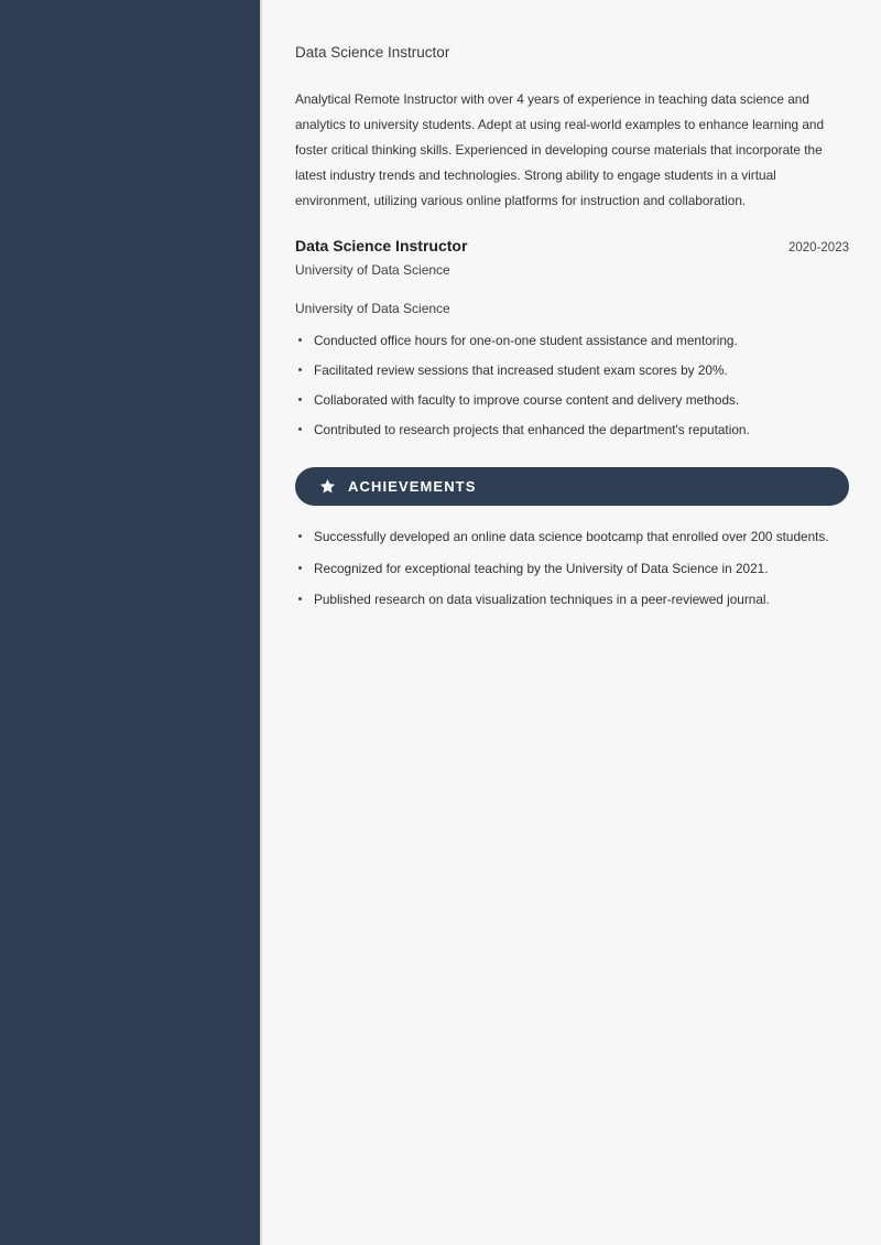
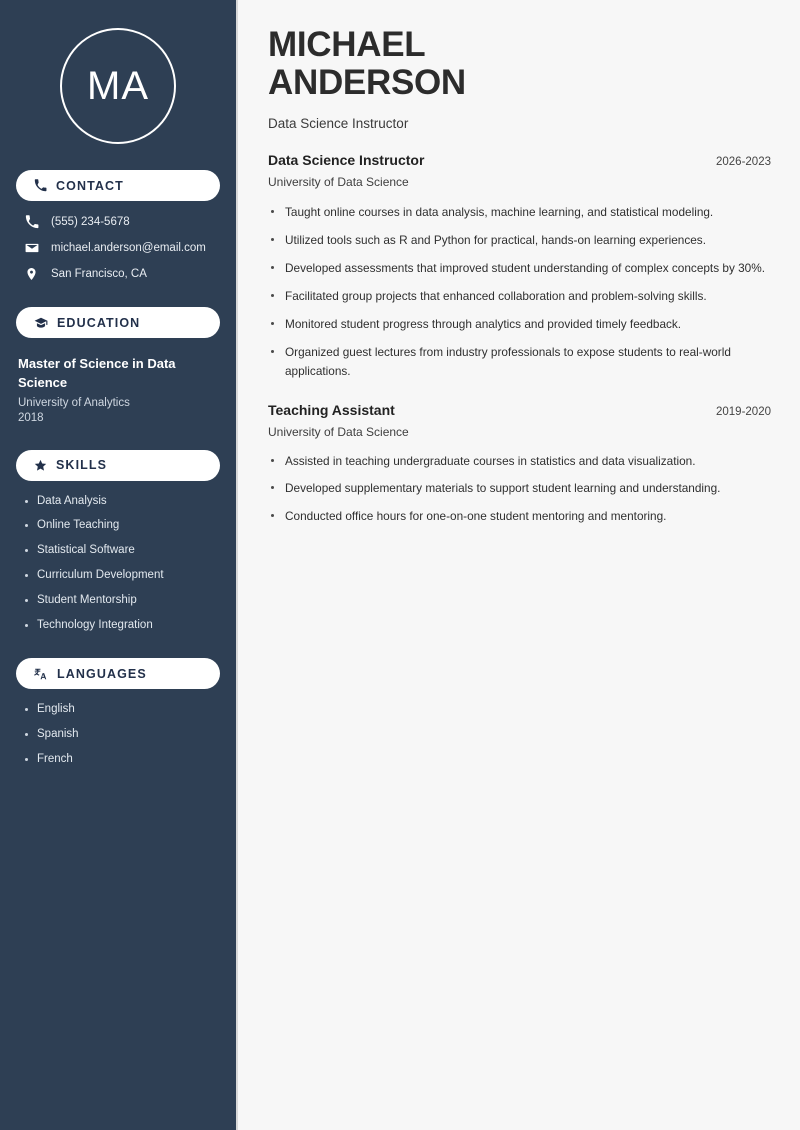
+ MA
+ CONTACT
+ (555) 234-5678
+ michael.anderson@email.com
+ San Francisco, CA
+ EDUCATION
+ Master of Science in Data Science
+ University of Analytics
+ 2018
+ SKILLS
+ Data Analysis
+ Online Teaching
+ Statistical Software
+ Curriculum Development
+ Student Mentorship
+ Technology Integration
+ LANGUAGES
+ English
+ Spanish
+ French
+ MICHAEL
+ ANDERSON
  Data Science Instructor
- Analytical Remote Instructor with over 4 years of experience in teaching data science and analytics to university students. Adept at using real-world examples to enhance learning and foster critical thinking skills. Experienced in developing course materials that incorporate the latest industry trends and technologies. Strong ability to engage students in a virtual environment, utilizing various online platforms for instruction and collaboration.
  Data Science Instructor
- 2020-2023
+ 2026-2023
  University of Data Science
+ Taught online courses in data analysis, machine learning, and statistical modeling.
+ Utilized tools such as R and Python for practical, hands-on learning experiences.
+ Developed assessments that improved student understanding of complex concepts by 30%.
+ Facilitated group projects that enhanced collaboration and problem-solving skills.
+ Monitored student progress through analytics and provided timely feedback.
+ Organized guest lectures from industry professionals to expose students to real-world applications.
+ Teaching Assistant
+ 2019-2020
  University of Data Science
+ Assisted in teaching undergraduate courses in statistics and data visualization.
+ Developed supplementary materials to support student learning and understanding.
- Conducted office hours for one-on-one student assistance and mentoring.
+ Conducted office hours for one-on-one student mentoring and mentoring.
- Facilitated review sessions that increased student exam scores by 20%.
- Collaborated with faculty to improve course content and delivery methods.
- Contributed to research projects that enhanced the department's reputation.
- ACHIEVEMENTS
- Successfully developed an online data science bootcamp that enrolled over 200 students.
- Recognized for exceptional teaching by the University of Data Science in 2021.
- Published research on data visualization techniques in a peer-reviewed journal.
